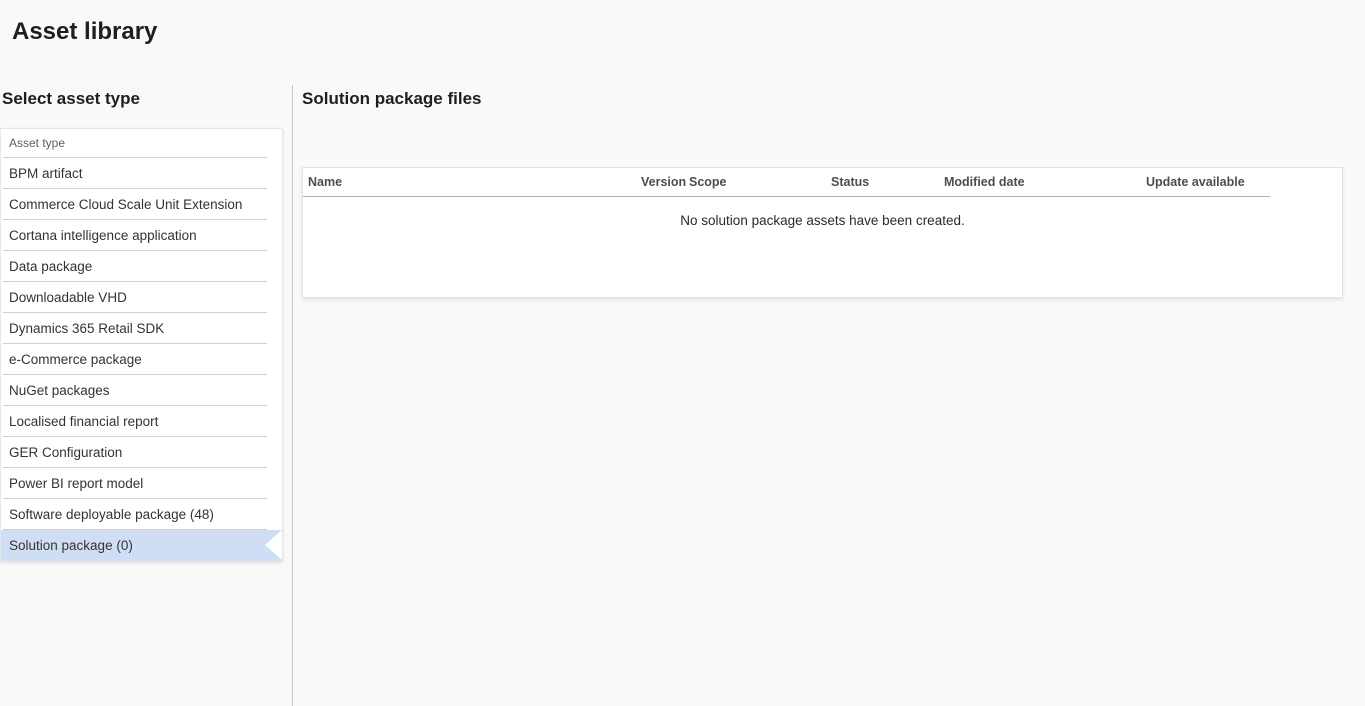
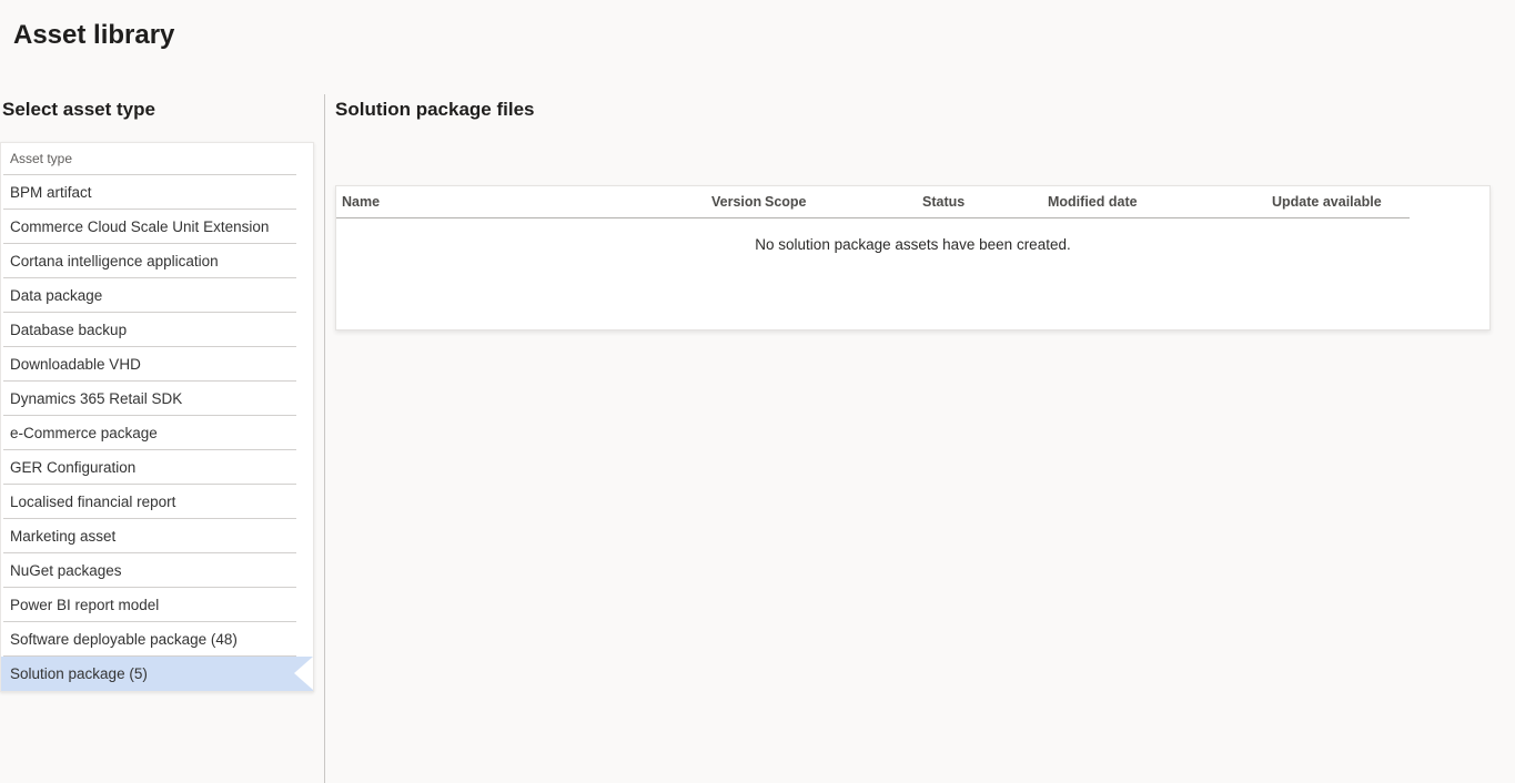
  Asset library
  Select asset type
  Asset type
  BPM artifact
  Commerce Cloud Scale Unit Extension
  Cortana intelligence application
  Data package
+ Database backup
  Downloadable VHD
  Dynamics 365 Retail SDK
  e-Commerce package
- NuGet packages
+ GER Configuration
  Localised financial report
+ Marketing asset
- GER Configuration
+ NuGet packages
  Power BI report model
  Software deployable package (48)
- Solution package (0)
+ Solution package (5)
  Solution package files
  Name
  Version
  Scope
  Status
  Modified date
  Update available
  No solution package assets have been created.
